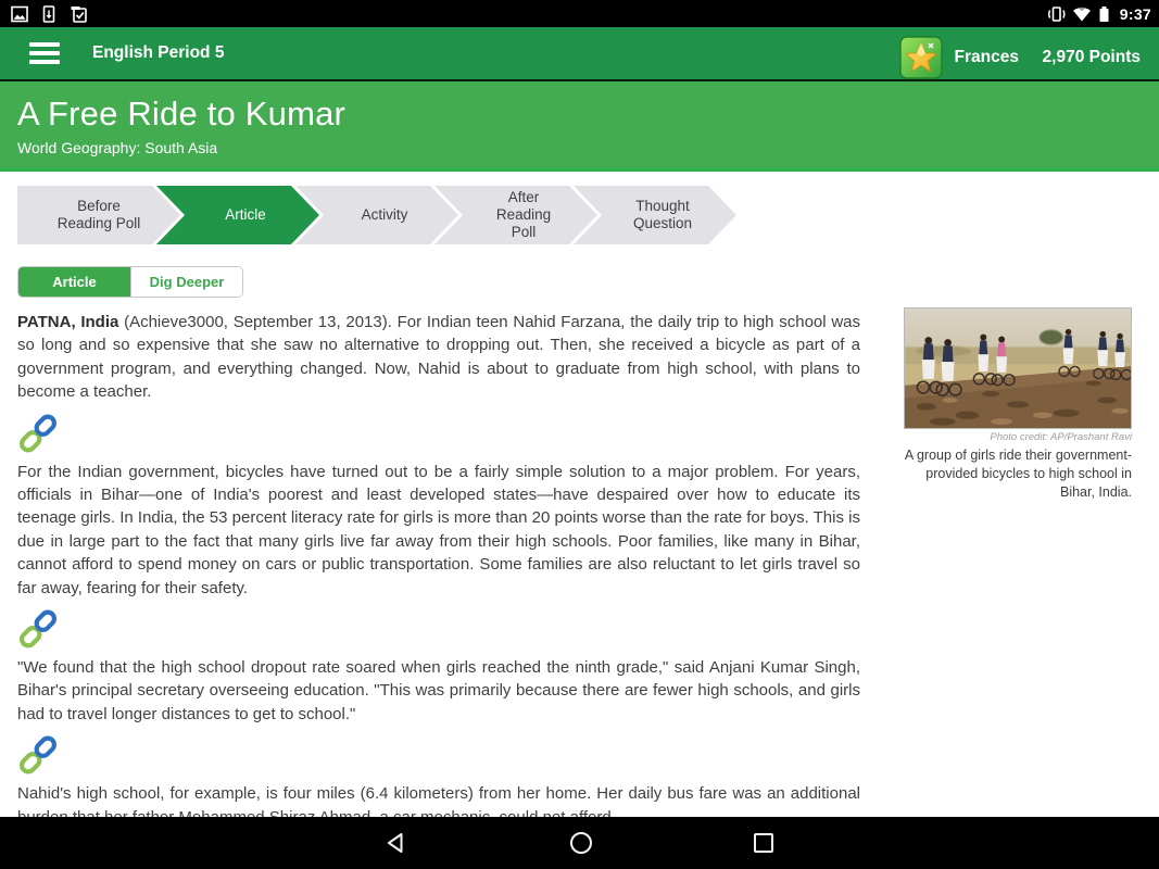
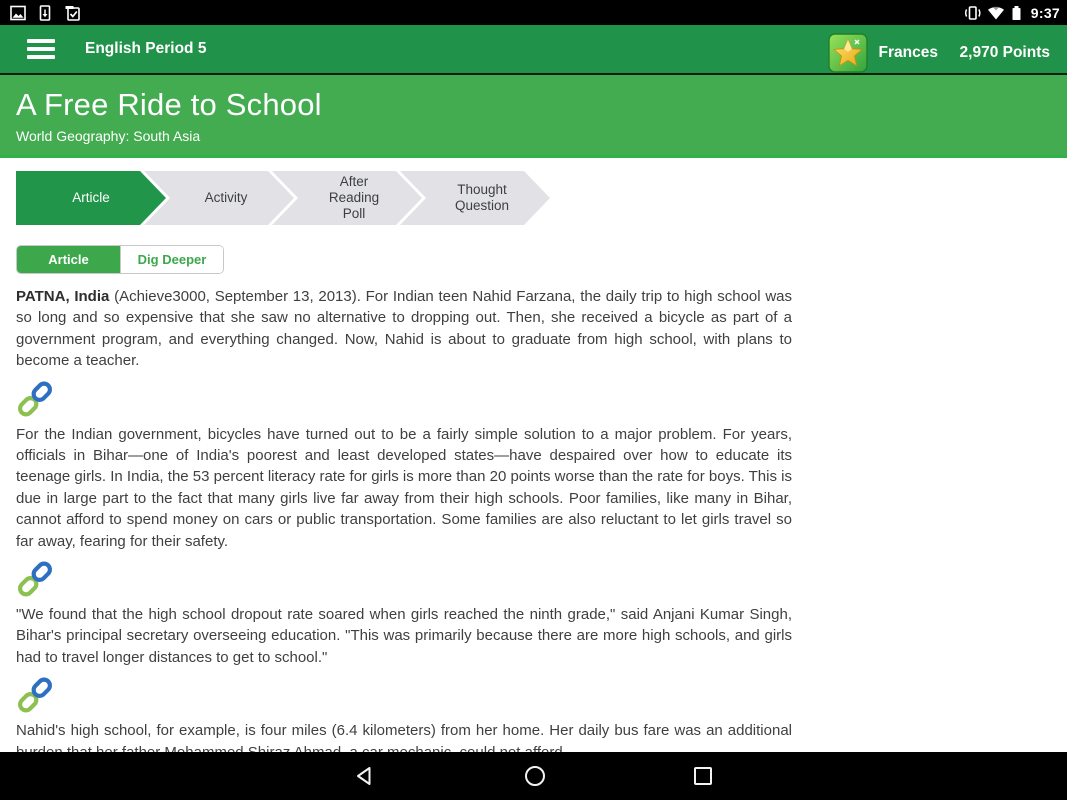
  9:37
  English Period 5
  Frances
  2,970 Points
- A Free Ride to Kumar
+ A Free Ride to School
  World Geography: South Asia
- Before Reading Poll
  Article
  Activity
  After Reading Poll
  Thought Question
  Article
  Dig Deeper
  PATNA, India (Achieve3000, September 13, 2013). For Indian teen Nahid Farzana, the daily trip to high school was so long and so expensive that she saw no alternative to dropping out. Then, she received a bicycle as part of a government program, and everything changed. Now, Nahid is about to graduate from high school, with plans to become a teacher.
  For the Indian government, bicycles have turned out to be a fairly simple solution to a major problem. For years, officials in Bihar—one of India's poorest and least developed states—have despaired over how to educate its teenage girls. In India, the 53 percent literacy rate for girls is more than 20 points worse than the rate for boys. This is due in large part to the fact that many girls live far away from their high schools. Poor families, like many in Bihar, cannot afford to spend money on cars or public transportation. Some families are also reluctant to let girls travel so far away, fearing for their safety.
- "We found that the high school dropout rate soared when girls reached the ninth grade," said Anjani Kumar Singh, Bihar's principal secretary overseeing education. "This was primarily because there are fewer high schools, and girls had to travel longer distances to get to school."
+ "We found that the high school dropout rate soared when girls reached the ninth grade," said Anjani Kumar Singh, Bihar's principal secretary overseeing education. "This was primarily because there are more high schools, and girls had to travel longer distances to get to school."
- Photo credit: AP/Prashant Ravi
- A group of girls ride their government-provided bicycles to high school in Bihar, India.
